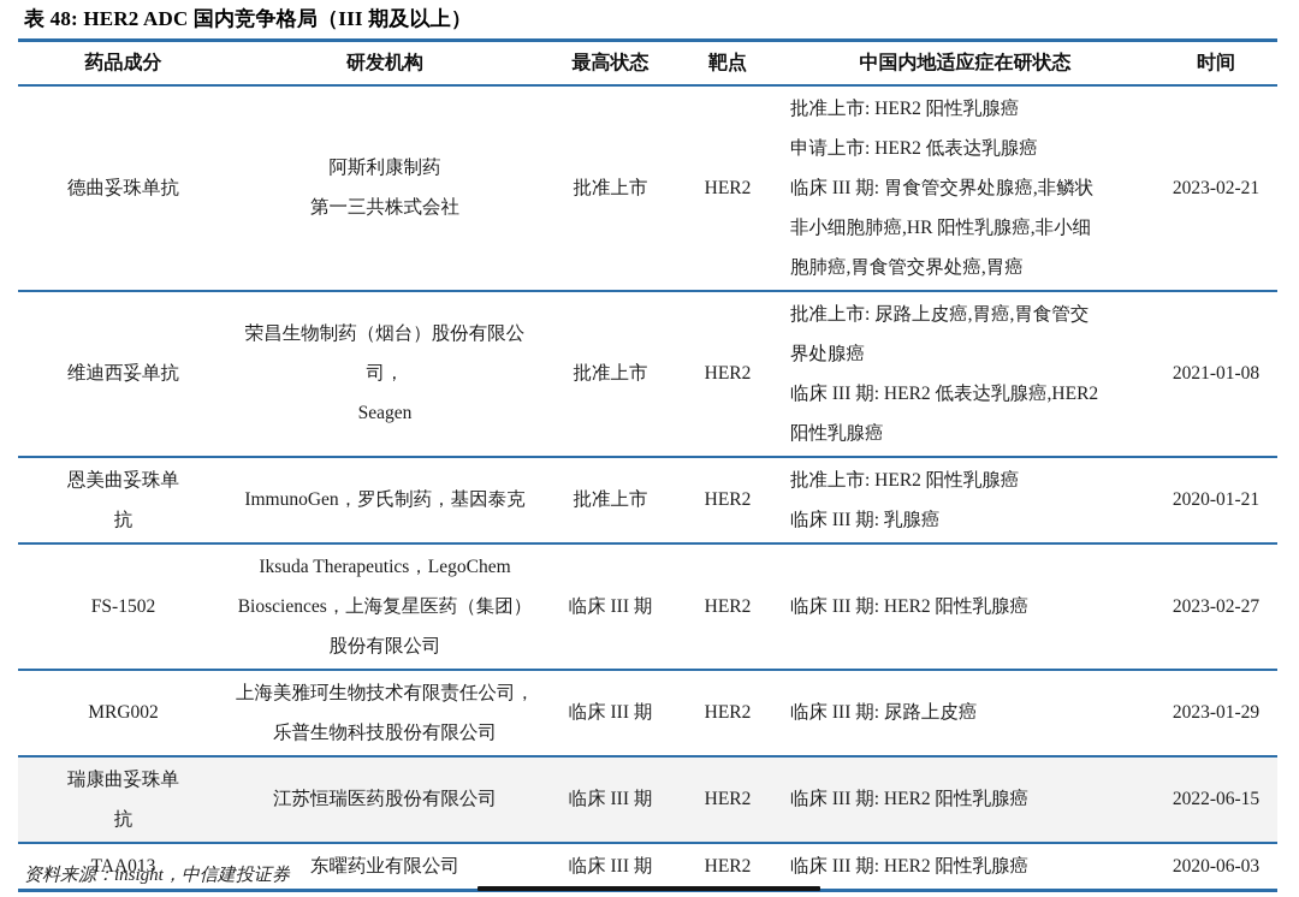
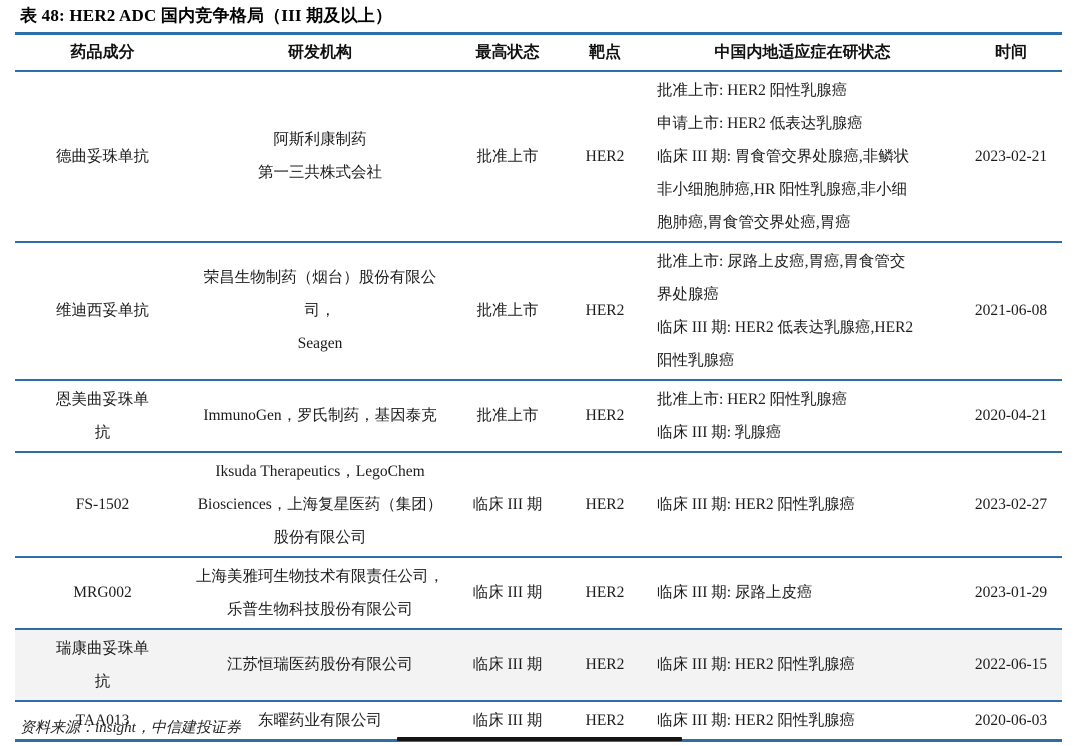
  表 48: HER2 ADC 国内竞争格局（III 期及以上）
  药品成分	研发机构	最高状态	靶点	中国内地适应症在研状态	时间
  德曲妥珠单抗	阿斯利康制药 第一三共株式会社	批准上市	HER2	批准上市: HER2 阳性乳腺癌 申请上市: HER2 低表达乳腺癌 临床 III 期: 胃食管交界处腺癌,非鳞状 非小细胞肺癌,HR 阳性乳腺癌,非小细 胞肺癌,胃食管交界处癌,胃癌	2023-02-21
- 维迪西妥单抗	荣昌生物制药（烟台）股份有限公司， Seagen	批准上市	HER2	批准上市: 尿路上皮癌,胃癌,胃食管交 界处腺癌 临床 III 期: HER2 低表达乳腺癌,HER2 阳性乳腺癌	2021-01-08
+ 维迪西妥单抗	荣昌生物制药（烟台）股份有限公司， Seagen	批准上市	HER2	批准上市: 尿路上皮癌,胃癌,胃食管交 界处腺癌 临床 III 期: HER2 低表达乳腺癌,HER2 阳性乳腺癌	2021-06-08
- 恩美曲妥珠单 抗	ImmunoGen，罗氏制药，基因泰克	批准上市	HER2	批准上市: HER2 阳性乳腺癌 临床 III 期: 乳腺癌	2020-01-21
+ 恩美曲妥珠单 抗	ImmunoGen，罗氏制药，基因泰克	批准上市	HER2	批准上市: HER2 阳性乳腺癌 临床 III 期: 乳腺癌	2020-04-21
  FS-1502	Iksuda Therapeutics，LegoChem Biosciences，上海复星医药（集团） 股份有限公司	临床 III 期	HER2	临床 III 期: HER2 阳性乳腺癌	2023-02-27
  MRG002	上海美雅珂生物技术有限责任公司， 乐普生物科技股份有限公司	临床 III 期	HER2	临床 III 期: 尿路上皮癌	2023-01-29
  瑞康曲妥珠单 抗	江苏恒瑞医药股份有限公司	临床 III 期	HER2	临床 III 期: HER2 阳性乳腺癌	2022-06-15
  TAA013	东曜药业有限公司	临床 III 期	HER2	临床 III 期: HER2 阳性乳腺癌	2020-06-03
  资料来源：insight，中信建投证券
